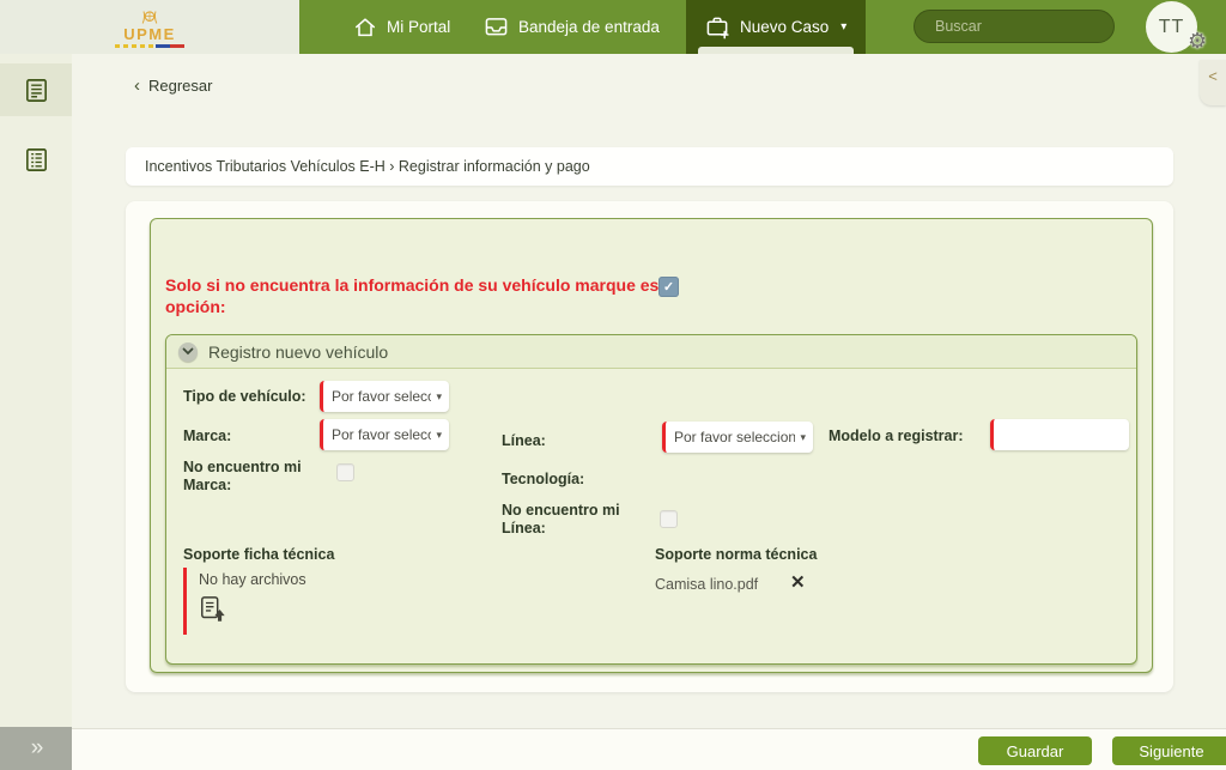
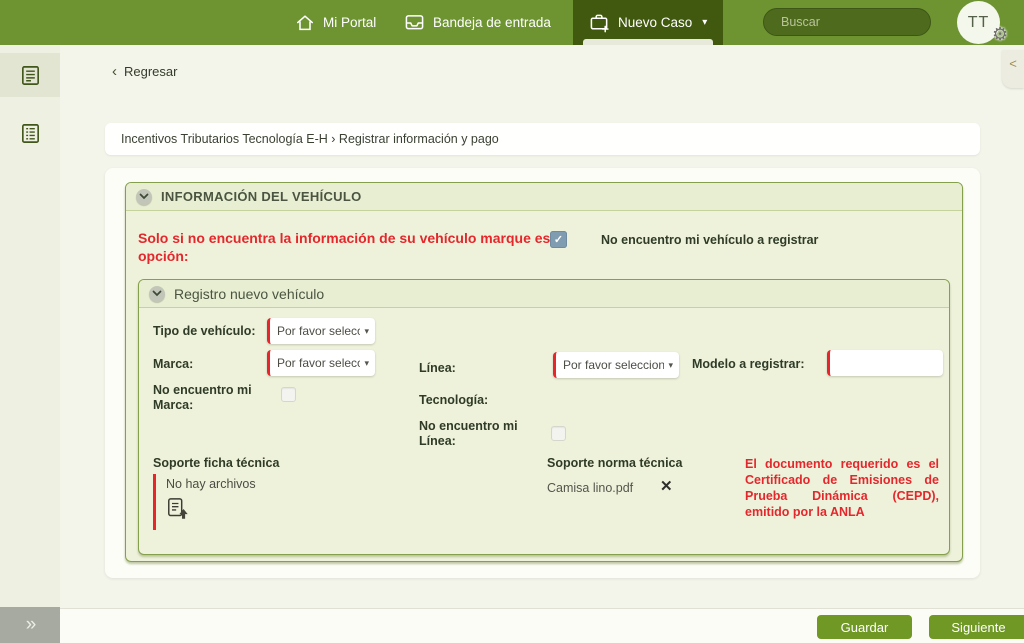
- UPME
  Mi Portal
  Bandeja de entrada
  Nuevo Caso
  ▾
  Buscar
  TT
  ⚙
  »
  ‹
  Regresar
  <
- Incentivos Tributarios Vehículos E-H › Registrar información y pago
+ Incentivos Tributarios Tecnología E-H › Registrar información y pago
+ INFORMACIÓN DEL VEHÍCULO
  Solo si no encuentra la información de su vehículo marque es opción:
  ✓
+ No encuentro mi vehículo a registrar
  Registro nuevo vehículo
  Tipo de vehículo:
  Por favor selecc
  ▾
  Marca:
  Por favor selecc
  ▾
  Línea:
  Por favor seleccion
  ▾
  Modelo a registrar:
  No encuentro mi Marca:
  Tecnología:
  No encuentro mi Línea:
  Soporte ficha técnica
  No hay archivos
  Soporte norma técnica
  Camisa lino.pdf
  ✕
+ El documento requerido es el Certificado de Emisiones de Prueba Dinámica (CEPD), emitido por la ANLA
  Guardar
  Siguiente
